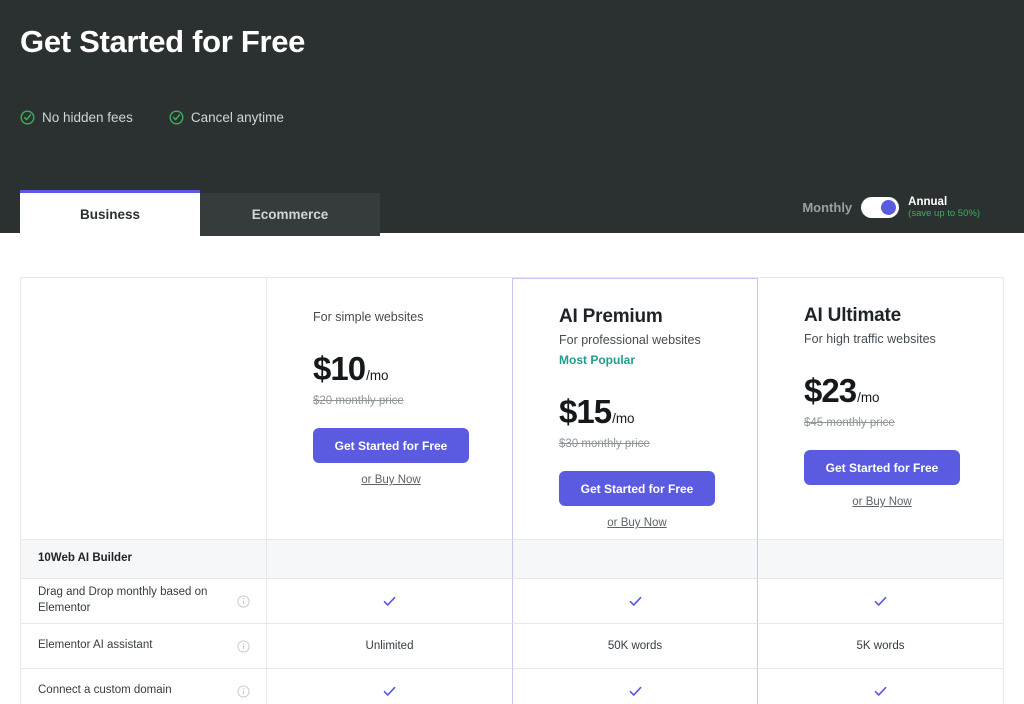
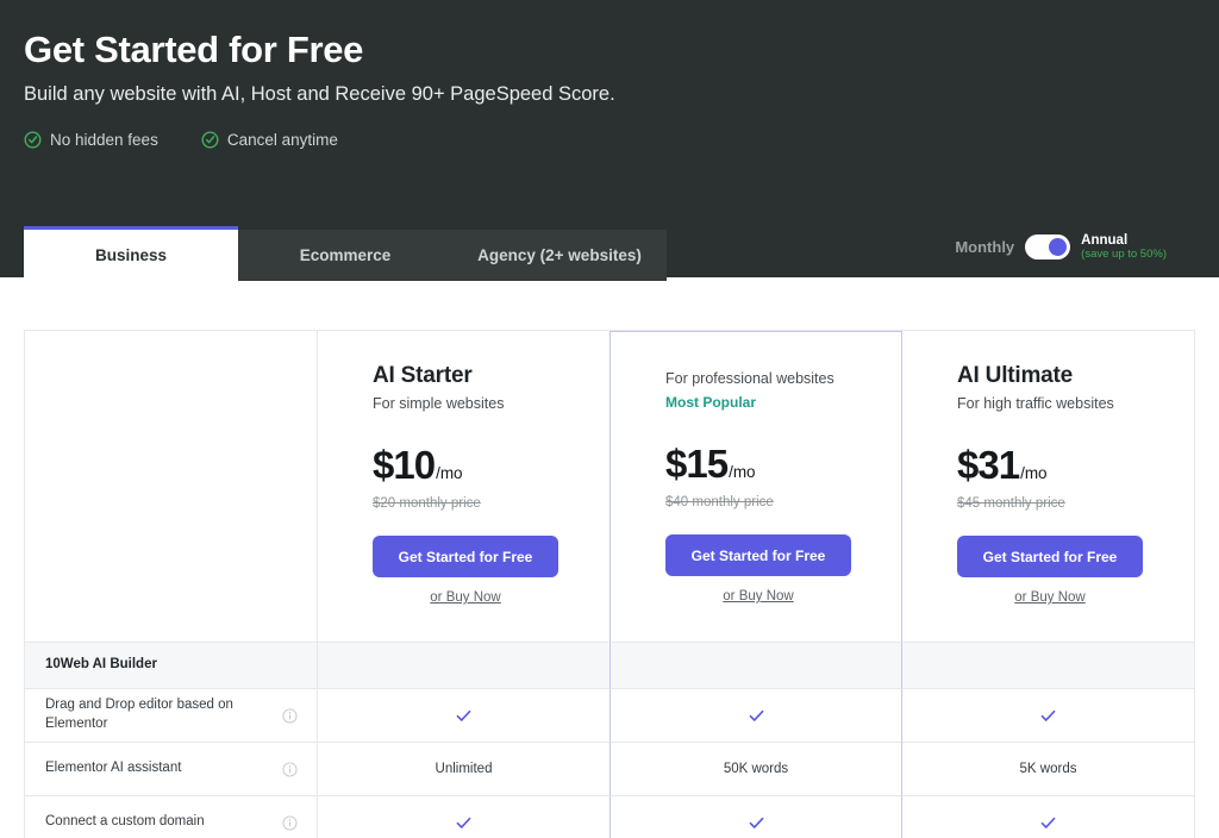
  Get Started for Free
+ Build any website with AI, Host and Receive 90+ PageSpeed Score.
  No hidden fees
  Cancel anytime
  Business
  Ecommerce
+ Agency (2+ websites)
  Monthly
  Annual
  (save up to 50%)
+ AI Starter
  For simple websites
  $10
  /mo
  $20 monthly price
  Get Started for Free
  or Buy Now
- AI Premium
  For professional websites
  Most Popular
  $15
  /mo
- $30 monthly price
+ $40 monthly price
  Get Started for Free
  or Buy Now
  AI Ultimate
  For high traffic websites
- $23
+ $31
  /mo
  $45 monthly price
  Get Started for Free
  or Buy Now
  10Web AI Builder
- Drag and Drop monthly based on Elementor
+ Drag and Drop editor based on Elementor
  Elementor AI assistant
  Unlimited
  50K words
  5K words
  Connect a custom domain
